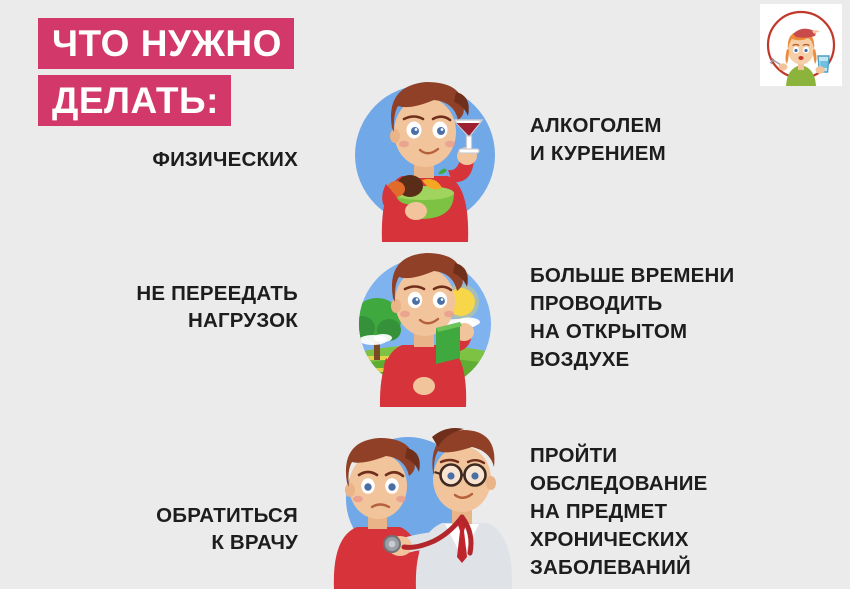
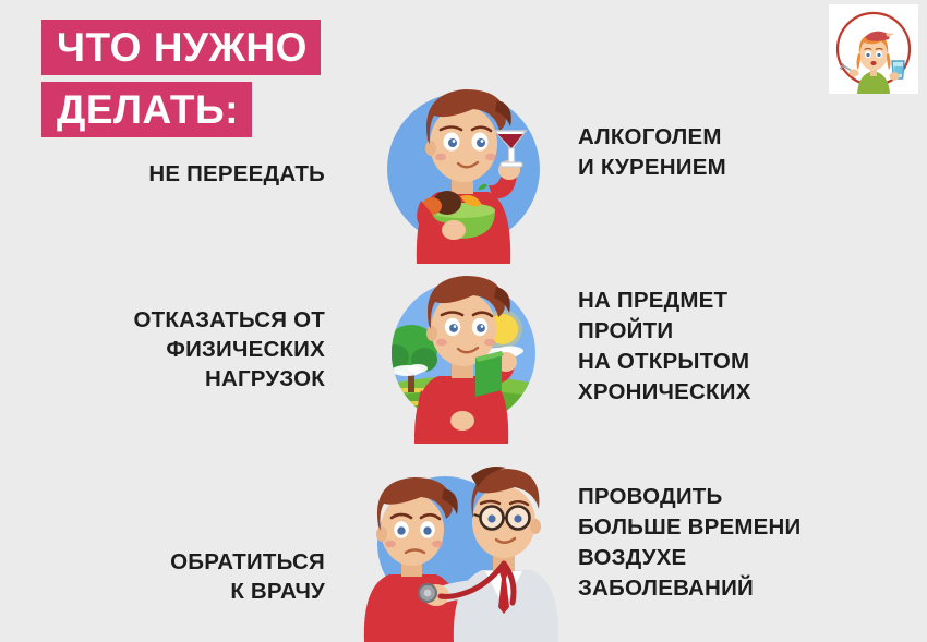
  ЧТО НУЖНО
  ДЕЛАТЬ:
- ФИЗИЧЕСКИХ
+ НЕ ПЕРЕЕДАТЬ
  АЛКОГОЛЕМ
  И КУРЕНИЕМ
+ ОТКАЗАТЬСЯ ОТ
- НЕ ПЕРЕЕДАТЬ
+ ФИЗИЧЕСКИХ
  НАГРУЗОК
- БОЛЬШЕ ВРЕМЕНИ
+ НА ПРЕДМЕТ
- ПРОВОДИТЬ
+ ПРОЙТИ
  НА ОТКРЫТОМ
- ВОЗДУХЕ
+ ХРОНИЧЕСКИХ
  ОБРАТИТЬСЯ
  К ВРАЧУ
- ПРОЙТИ
+ ПРОВОДИТЬ
- ОБСЛЕДОВАНИЕ
- НА ПРЕДМЕТ
+ БОЛЬШЕ ВРЕМЕНИ
- ХРОНИЧЕСКИХ
+ ВОЗДУХЕ
  ЗАБОЛЕВАНИЙ
